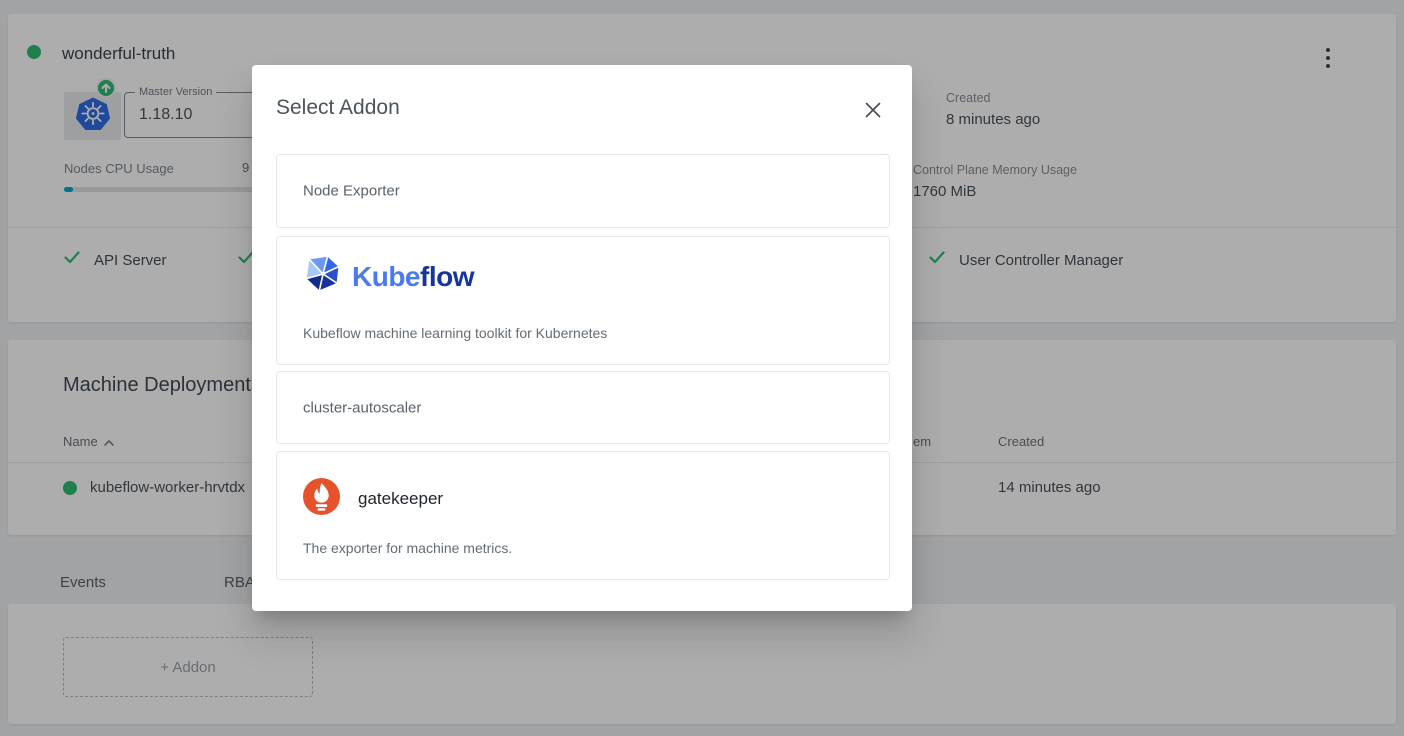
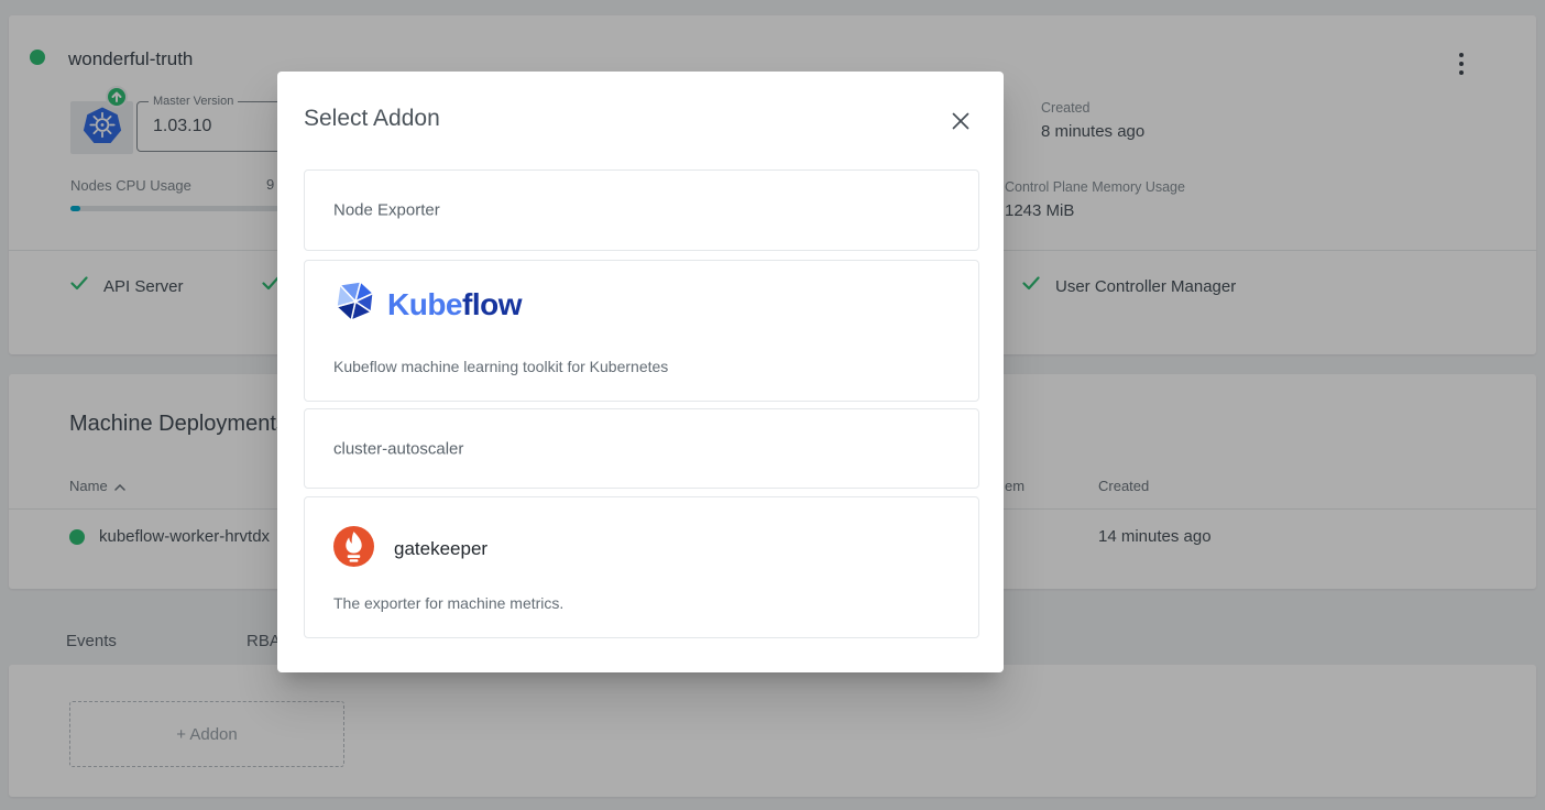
  wonderful-truth
  Master Version
- 1.18.10
+ 1.03.10
  Created
  8 minutes ago
  Nodes CPU Usage
  9
  Control Plane Memory Usage
- 1760 MiB
+ 1243 MiB
  API Server
  User Controller Manager
  Machine Deployment
  Name
  em
  Created
  kubeflow-worker-hrvtdx
  14 minutes ago
  Events
  RBA
  + Addon
  Select Addon
  Node Exporter
  Kubeflow
  Kubeflow machine learning toolkit for Kubernetes
  cluster-autoscaler
  gatekeeper
  The exporter for machine metrics.
